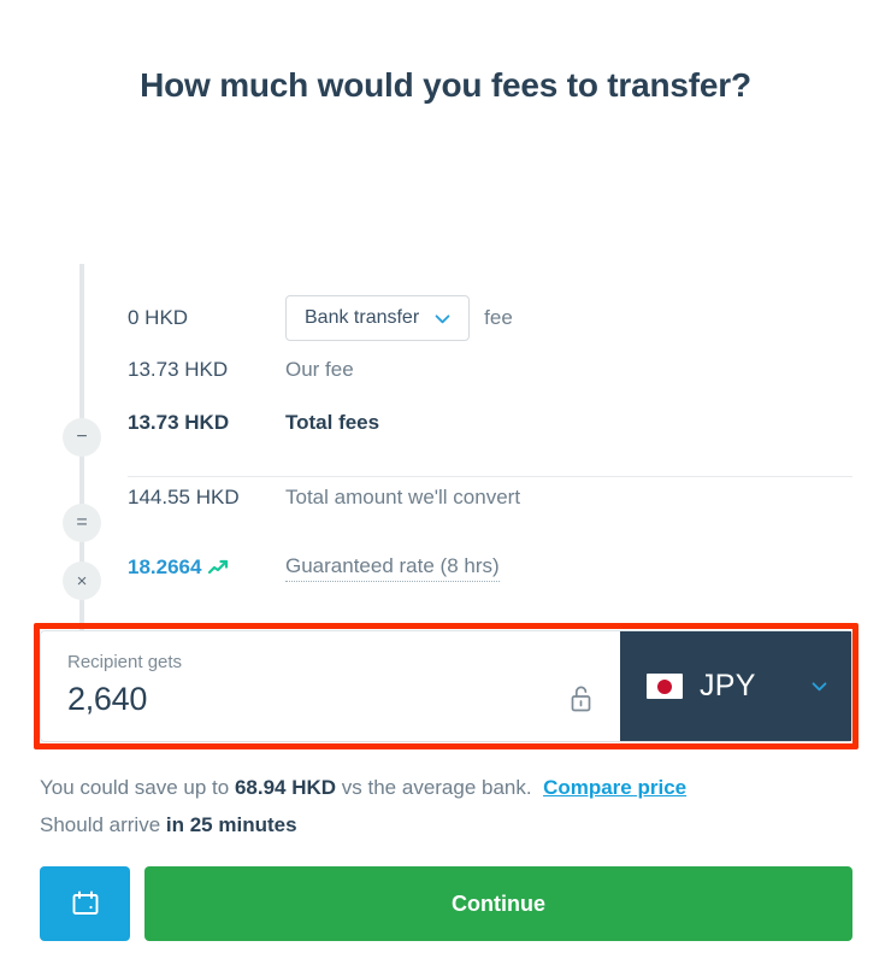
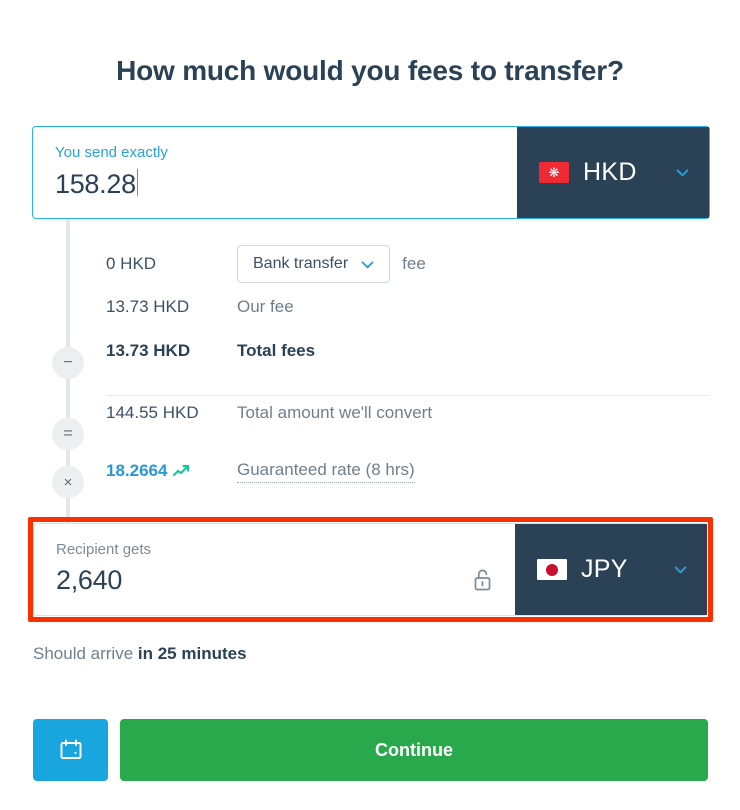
  How much would you fees to transfer?
+ You send exactly
+ 158.28
+ ❋
+ HKD
  −
  =
  ×
  0 HKD
  Bank transfer
  fee
  13.73 HKD
  Our fee
  13.73 HKD
  Total fees
  144.55 HKD
  Total amount we'll convert
  18.2664
  Guaranteed rate (8 hrs)
  Recipient gets
  2,640
  JPY
- You could save up to 68.94 HKD vs the average bank. Compare price
  Should arrive in 25 minutes
  Continue
